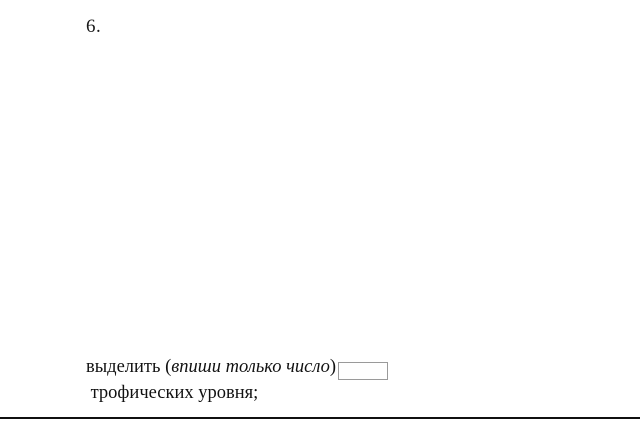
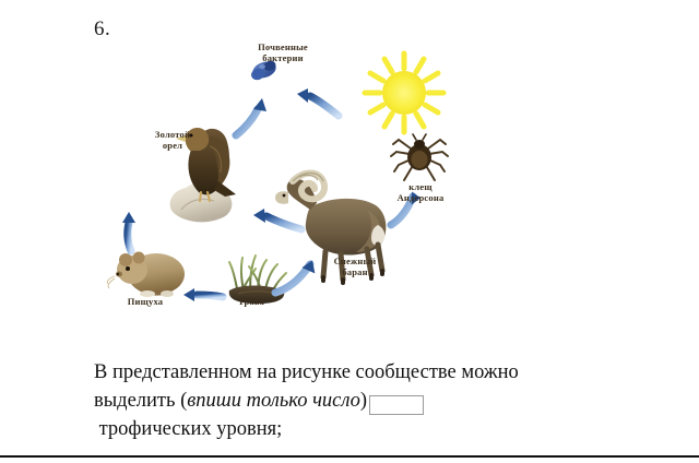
  6.
+ Почвенные
+ бактерии
+ Золотой
+ орел
+ клещ
+ Андерсона
+ Снежный
+ баран
+ Пищуха
+ Трава
+ В представленном на рисунке сообществе можно
  выделить (впиши только число)
  трофических уровня;
